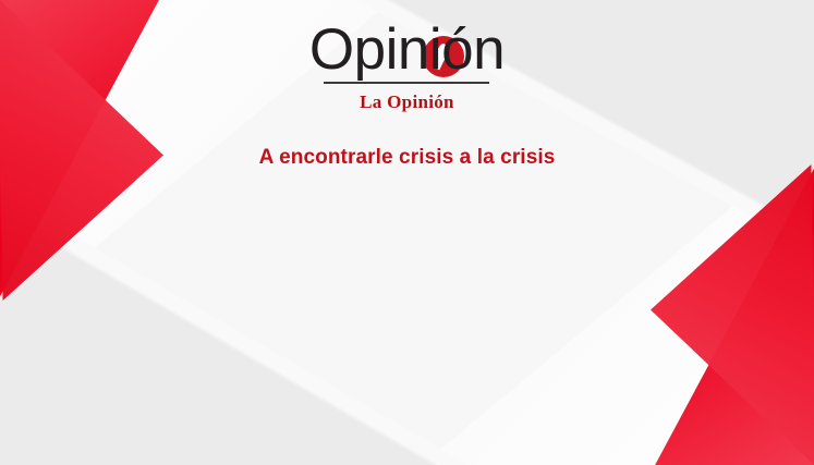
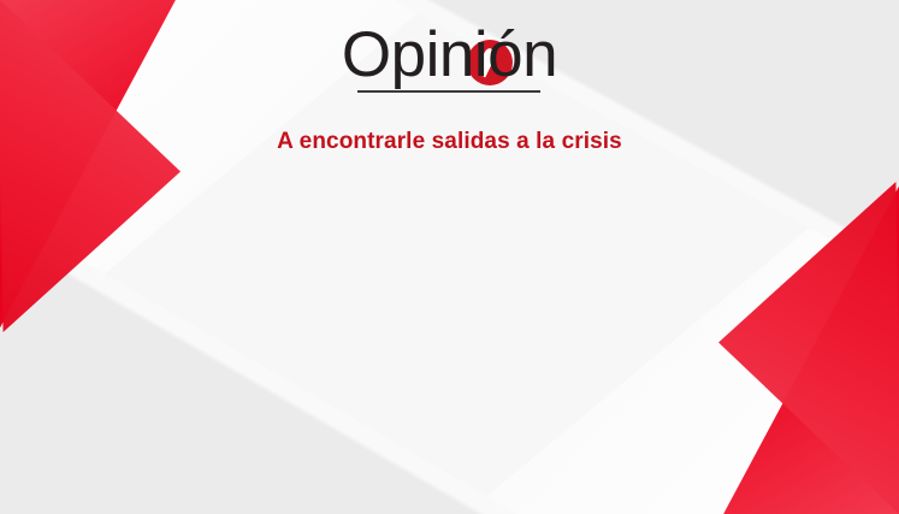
  Opinión
- La Opinión
- A encontrarle crisis a la crisis
+ A encontrarle salidas a la crisis
